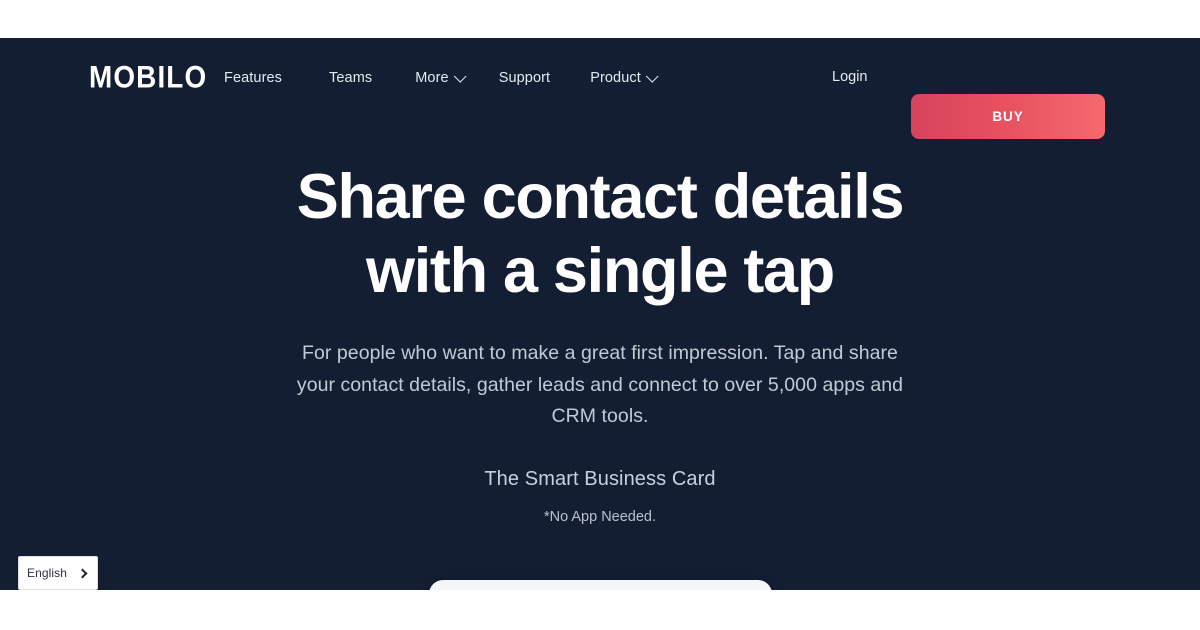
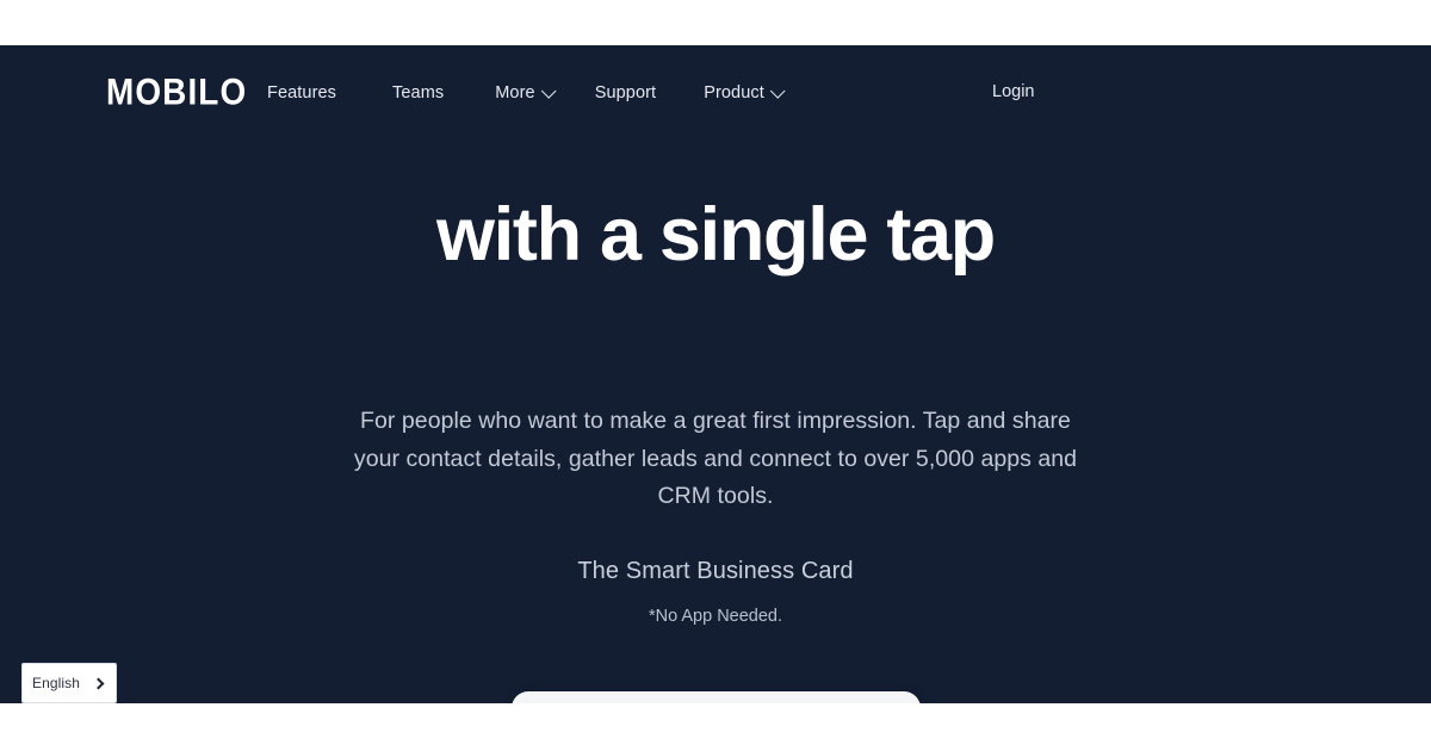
  MOBILO
  Features
  Teams
  More
  Support
  Product
  Login
- BUY
- Share contact details
  with a single tap
  For people who want to make a great first impression. Tap and share your contact details, gather leads and connect to over 5,000 apps and CRM tools.
  The Smart Business Card
  *No App Needed.
  English
